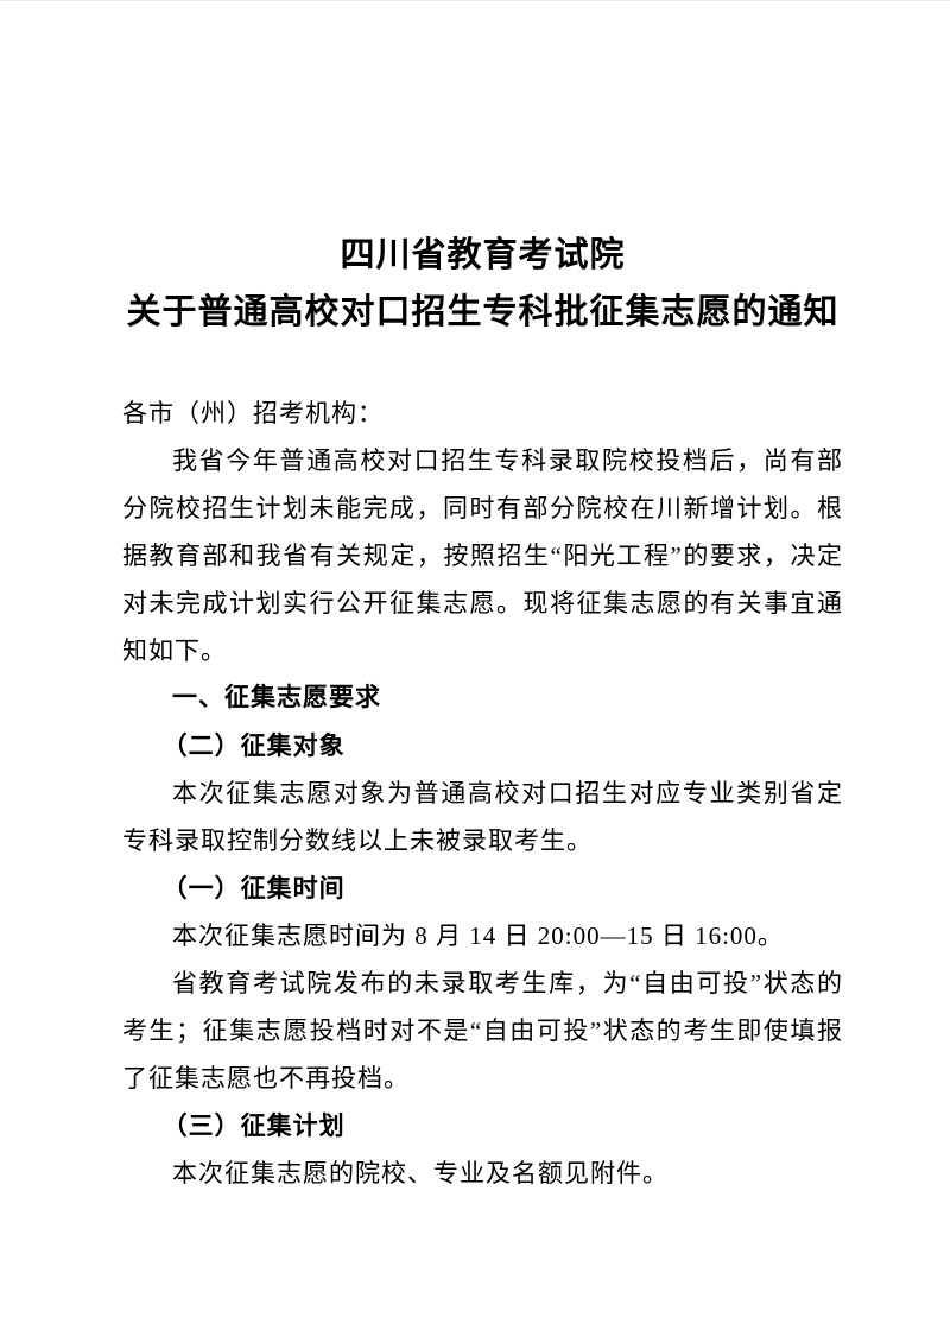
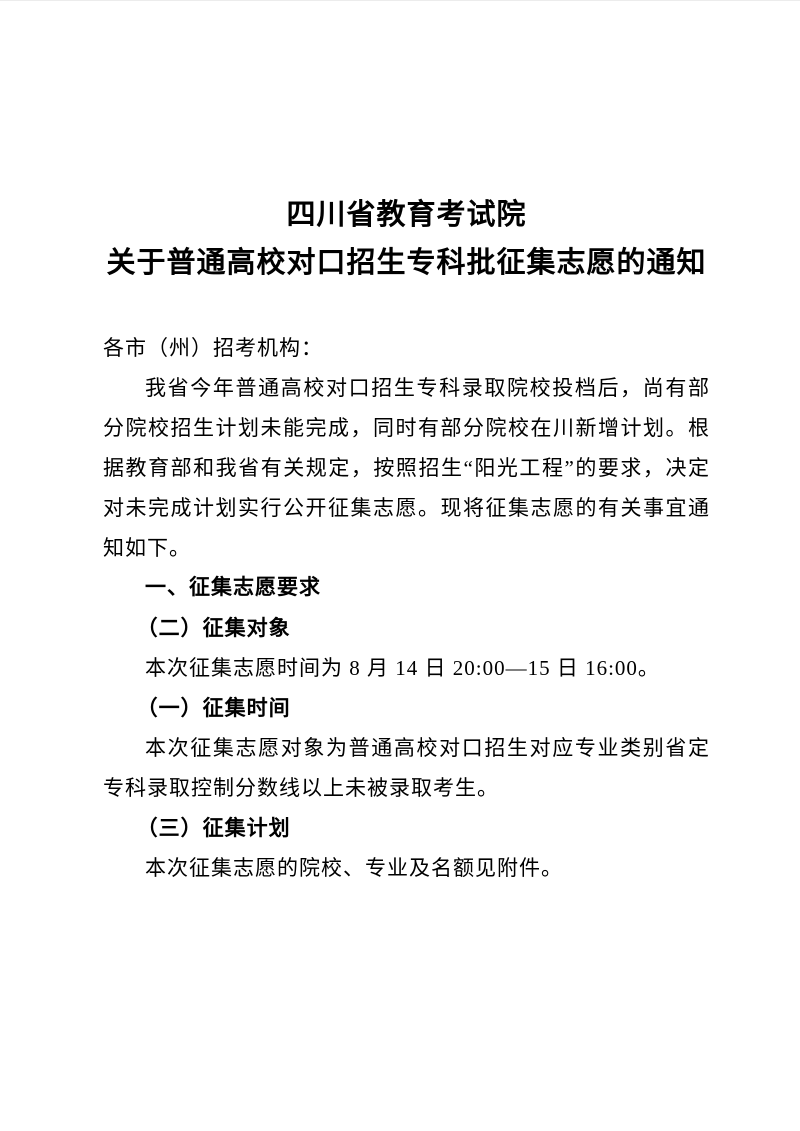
  四川省教育考试院
  关于普通高校对口招生专科批征集志愿的通知
  各市（州）招考机构：
  我省今年普通高校对口招生专科录取院校投档后，尚有部分院校招生计划未能完成，同时有部分院校在川新增计划。根据教育部和我省有关规定，按照招生“阳光工程”的要求，决定对未完成计划实行公开征集志愿。现将征集志愿的有关事宜通知如下。
  一、征集志愿要求
  （二）征集对象
- 本次征集志愿对象为普通高校对口招生对应专业类别省定专科录取控制分数线以上未被录取考生。
+ 本次征集志愿时间为 8 月 14 日 20:00—15 日 16:00。
  （一）征集时间
- 本次征集志愿时间为 8 月 14 日 20:00—15 日 16:00。
+ 本次征集志愿对象为普通高校对口招生对应专业类别省定专科录取控制分数线以上未被录取考生。
- 省教育考试院发布的未录取考生库，为“自由可投”状态的考生；征集志愿投档时对不是“自由可投”状态的考生即使填报了征集志愿也不再投档。
  （三）征集计划
  本次征集志愿的院校、专业及名额见附件。
